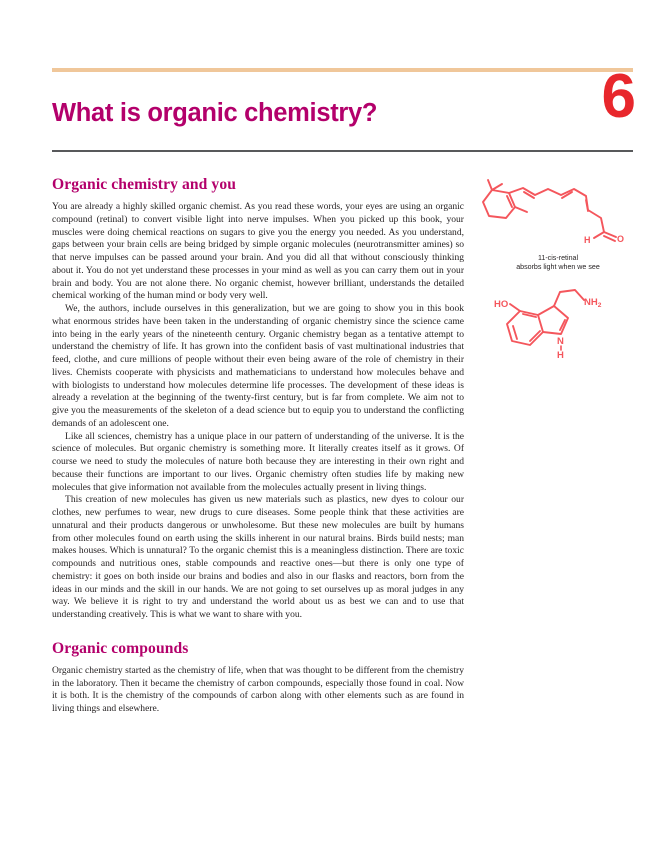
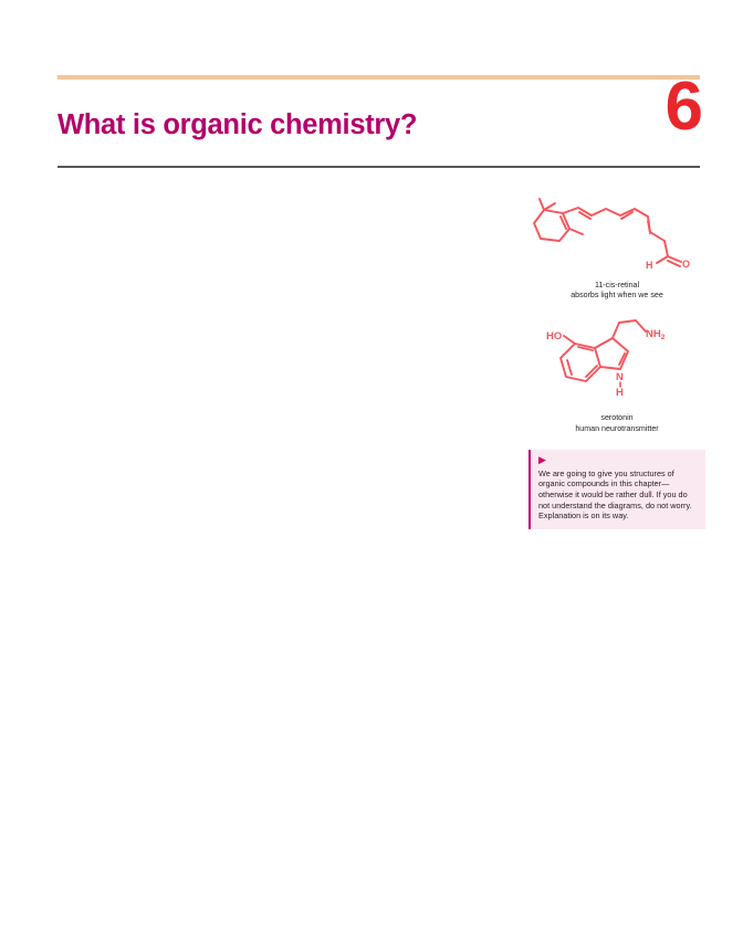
  What is organic chemistry?
  6
- Organic chemistry and you
- You are already a highly skilled organic chemist. As you read these words, your eyes are using an organic compound (retinal) to convert visible light into nerve impulses. When you picked up this book, your muscles were doing chemical reactions on sugars to give you the energy you needed. As you understand, gaps between your brain cells are being bridged by simple organic molecules (neurotransmitter amines) so that nerve impulses can be passed around your brain. And you did all that without consciously thinking about it. You do not yet understand these processes in your mind as well as you can carry them out in your brain and body. You are not alone there. No organic chemist, however brilliant, understands the detailed chemical working of the human mind or body very well.
- We, the authors, include ourselves in this generalization, but we are going to show you in this book what enormous strides have been taken in the understanding of organic chemistry since the science came into being in the early years of the nineteenth century. Organic chemistry began as a tentative attempt to understand the chemistry of life. It has grown into the confident basis of vast multinational industries that feed, clothe, and cure millions of people without their even being aware of the role of chemistry in their lives. Chemists cooperate with physicists and mathematicians to understand how molecules behave and with biologists to understand how molecules determine life processes. The development of these ideas is already a revelation at the beginning of the twenty-first century, but is far from complete. We aim not to give you the measurements of the skeleton of a dead science but to equip you to understand the conflicting demands of an adolescent one.
- Like all sciences, chemistry has a unique place in our pattern of understanding of the universe. It is the science of molecules. But organic chemistry is something more. It literally creates itself as it grows. Of course we need to study the molecules of nature both because they are interesting in their own right and because their functions are important to our lives. Organic chemistry often studies life by making new molecules that give information not available from the molecules actually present in living things.
- This creation of new molecules has given us new materials such as plastics, new dyes to colour our clothes, new perfumes to wear, new drugs to cure diseases. Some people think that these activities are unnatural and their products dangerous or unwholesome. But these new molecules are built by humans from other molecules found on earth using the skills inherent in our natural brains. Birds build nests; man makes houses. Which is unnatural? To the organic chemist this is a meaningless distinction. There are toxic compounds and nutritious ones, stable compounds and reactive ones—but there is only one type of chemistry: it goes on both inside our brains and bodies and also in our flasks and reactors, born from the ideas in our minds and the skill in our hands. We are not going to set ourselves up as moral judges in any way. We believe it is right to try and understand the world about us as best we can and to use that understanding creatively. This is what we want to share with you.
- Organic compounds
- Organic chemistry started as the chemistry of life, when that was thought to be different from the chemistry in the laboratory. Then it became the chemistry of carbon compounds, especially those found in coal. Now it is both. It is the chemistry of the compounds of carbon along with other elements such as are found in living things and elsewhere.
  H
  O
  11-cis-retinal
  absorbs light when we see
  HO
  N
  H
+ serotonin
+ human neurotransmitter
+ ▶
+ We are going to give you structures of organic compounds in this chapter—otherwise it would be rather dull. If you do not understand the diagrams, do not worry. Explanation is on its way.
